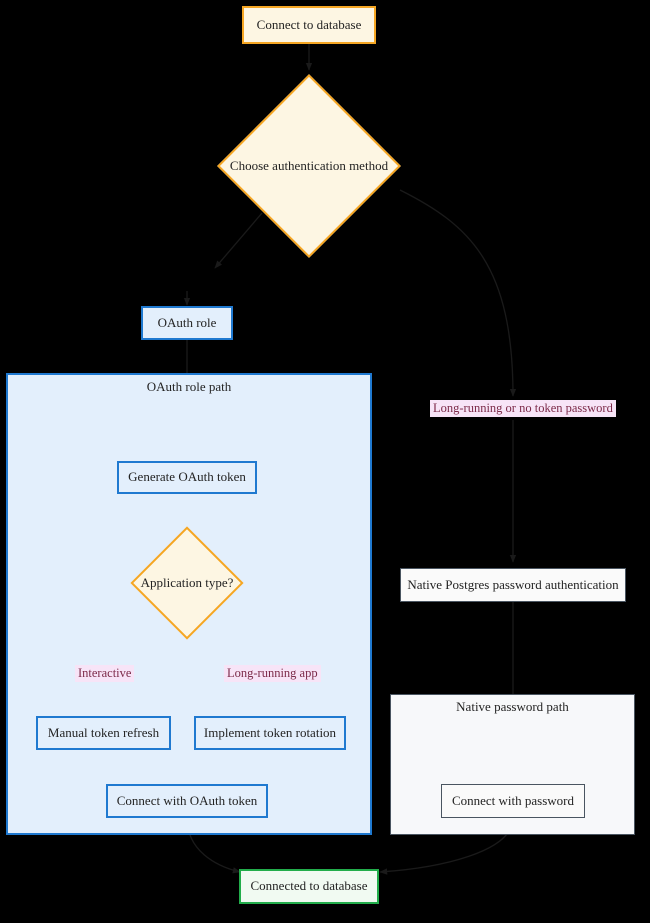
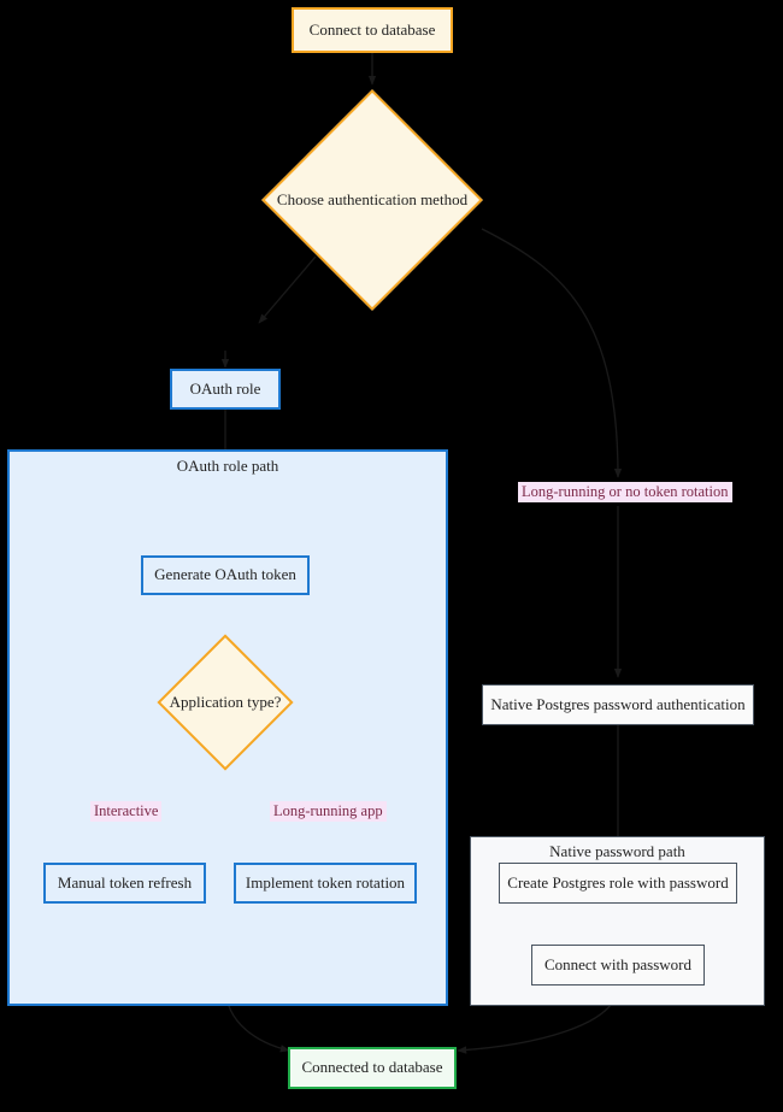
  OAuth role path
  Native password path
  Connect to database
  Choose authentication method
  OAuth role
  Generate OAuth token
  Application type?
  Interactive
  Long-running app
  Manual token refresh
  Implement token rotation
- Connect with OAuth token
- Long-running or no token password
+ Long-running or no token rotation
  Native Postgres password authentication
+ Create Postgres role with password
  Connect with password
  Connected to database
